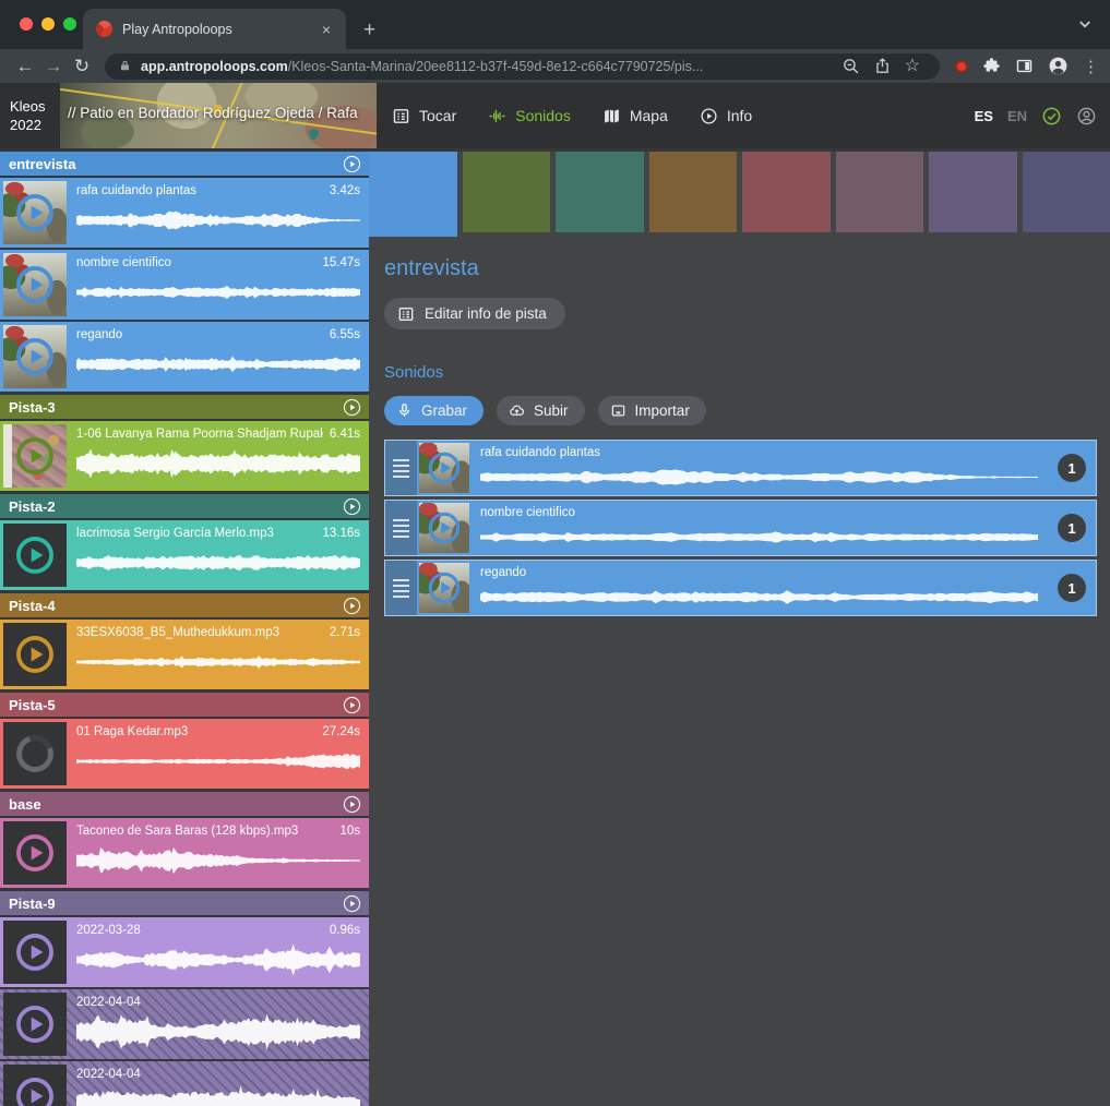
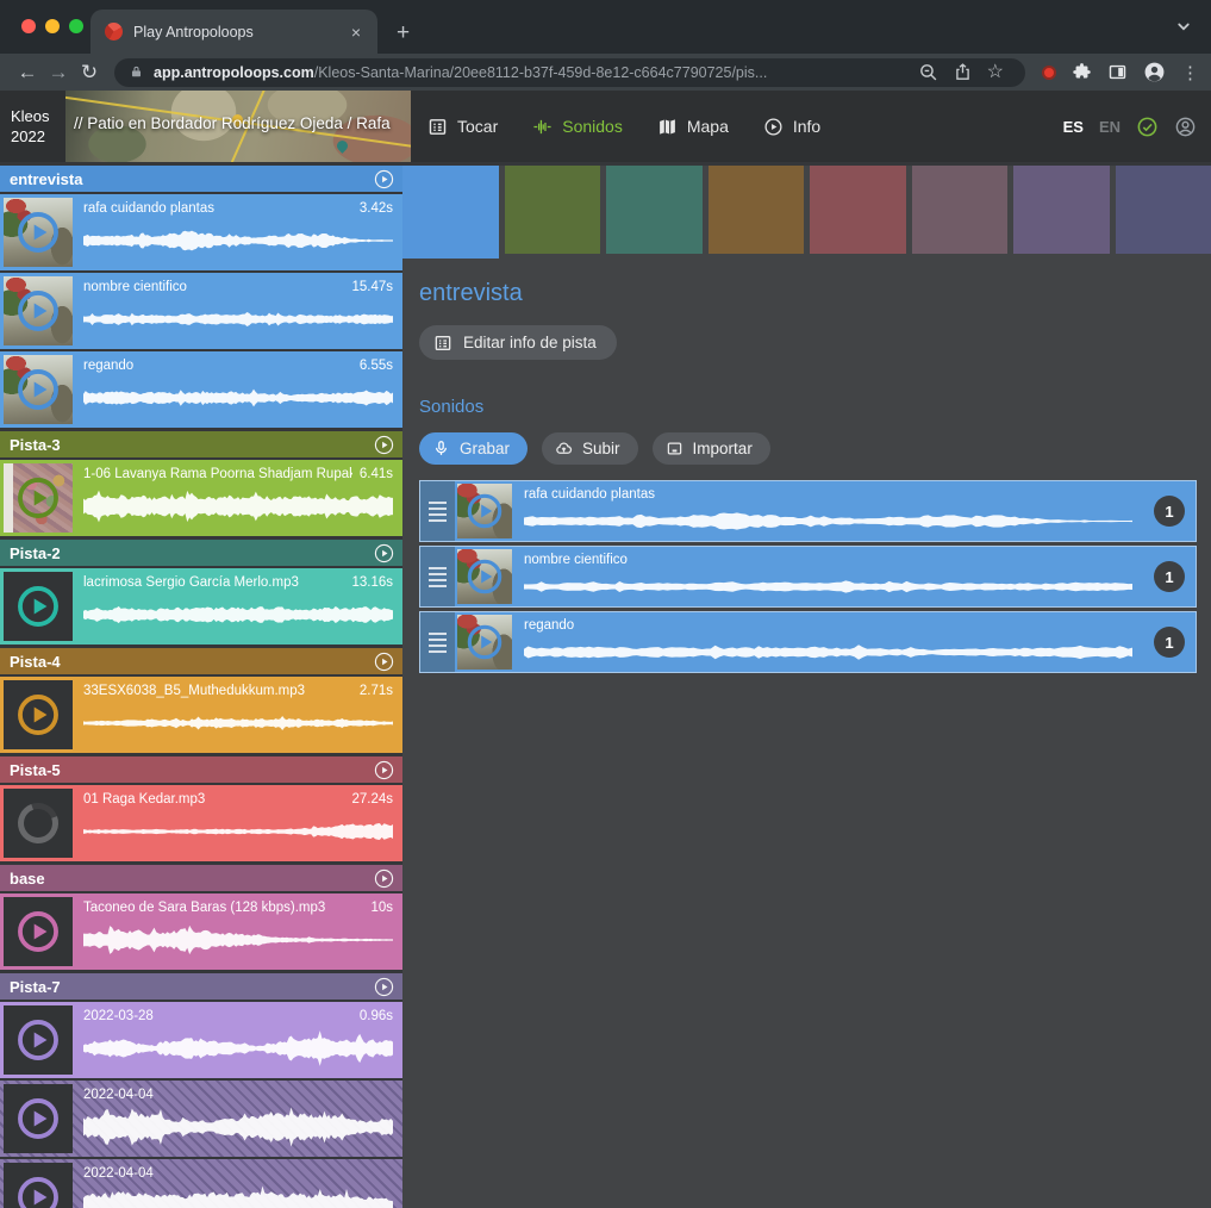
  Play Antropoloops
  ×
  +
  ←
  →
  ↻
  app.antropoloops.com/Kleos-Santa-Marina/20ee8112-b37f-459d-8e12-c664c7790725/pis...
  ☆
  ⋮
  Kleos
  2022
  // Patio en Bordador Rodríguez Ojeda / Rafa
  Tocar
  Sonidos
  Mapa
  Info
  ES
  EN
  entrevista
  rafa cuidando plantas
  3.42s
  nombre cientifico
  15.47s
  regando
  6.55s
  Pista-3
  1-06 Lavanya Rama Poorna Shadjam Rupa
  6.41s
  Pista-2
  lacrimosa Sergio García Merlo.mp3
  13.16s
  Pista-4
  33ESX6038_B5_Muthedukkum.mp3
  2.71s
  Pista-5
  01 Raga Kedar.mp3
  27.24s
  base
  Taconeo de Sara Baras (128 kbps).mp3
  10s
- Pista-9
+ Pista-7
  2022-03-28
  0.96s
  2022-04-04
  2022-04-04
  entrevista
  Editar info de pista
  Sonidos
  Grabar
  Subir
  Importar
  rafa cuidando plantas
  1
  nombre cientifico
  1
  regando
  1
